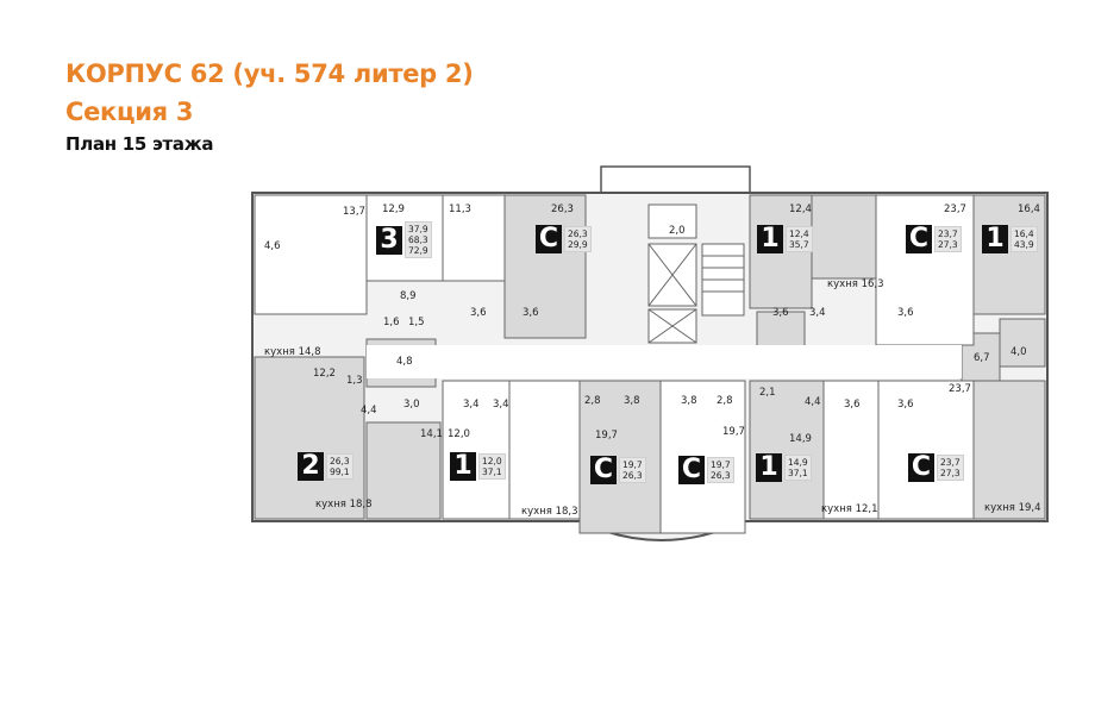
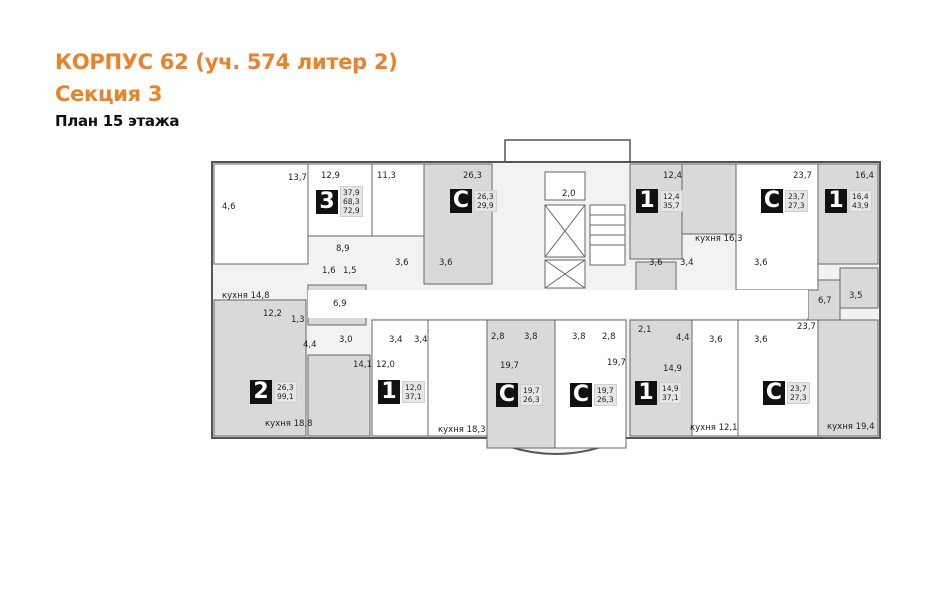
  КОРПУС 62 (уч. 574 литер 2)
  Секция 3
  План 15 этажа
  13,7
  4,6
  12,9
  11,3
  26,3
  2,0
  12,4
  23,7
  16,4
  8,9
  1,6
  1,5
  3,6
  3,6
  кухня 16,3
  3,6
  3,4
  3,6
  кухня 14,8
  12,2
  1,3
- 4,8
+ 6,9
  6,7
- 4,0
+ 3,5
  23,7
  4,4
  3,0
  3,4
  3,4
  14,1
  12,0
  2,8
  3,8
  3,8
  2,8
  19,7
  19,7
  2,1
  4,4
  3,6
  3,6
  14,9
  кухня 18,8
  кухня 18,3
  кухня 12,1
  кухня 19,4
  3
  37,9
  68,3
  72,9
  С
  26,3
  29,9
  1
  12,4
  35,7
  С
  23,7
  27,3
  1
  16,4
  43,9
  2
  26,3
  99,1
  1
  12,0
  37,1
  С
  19,7
  26,3
  С
  19,7
  26,3
  1
  14,9
  37,1
  С
  23,7
  27,3
